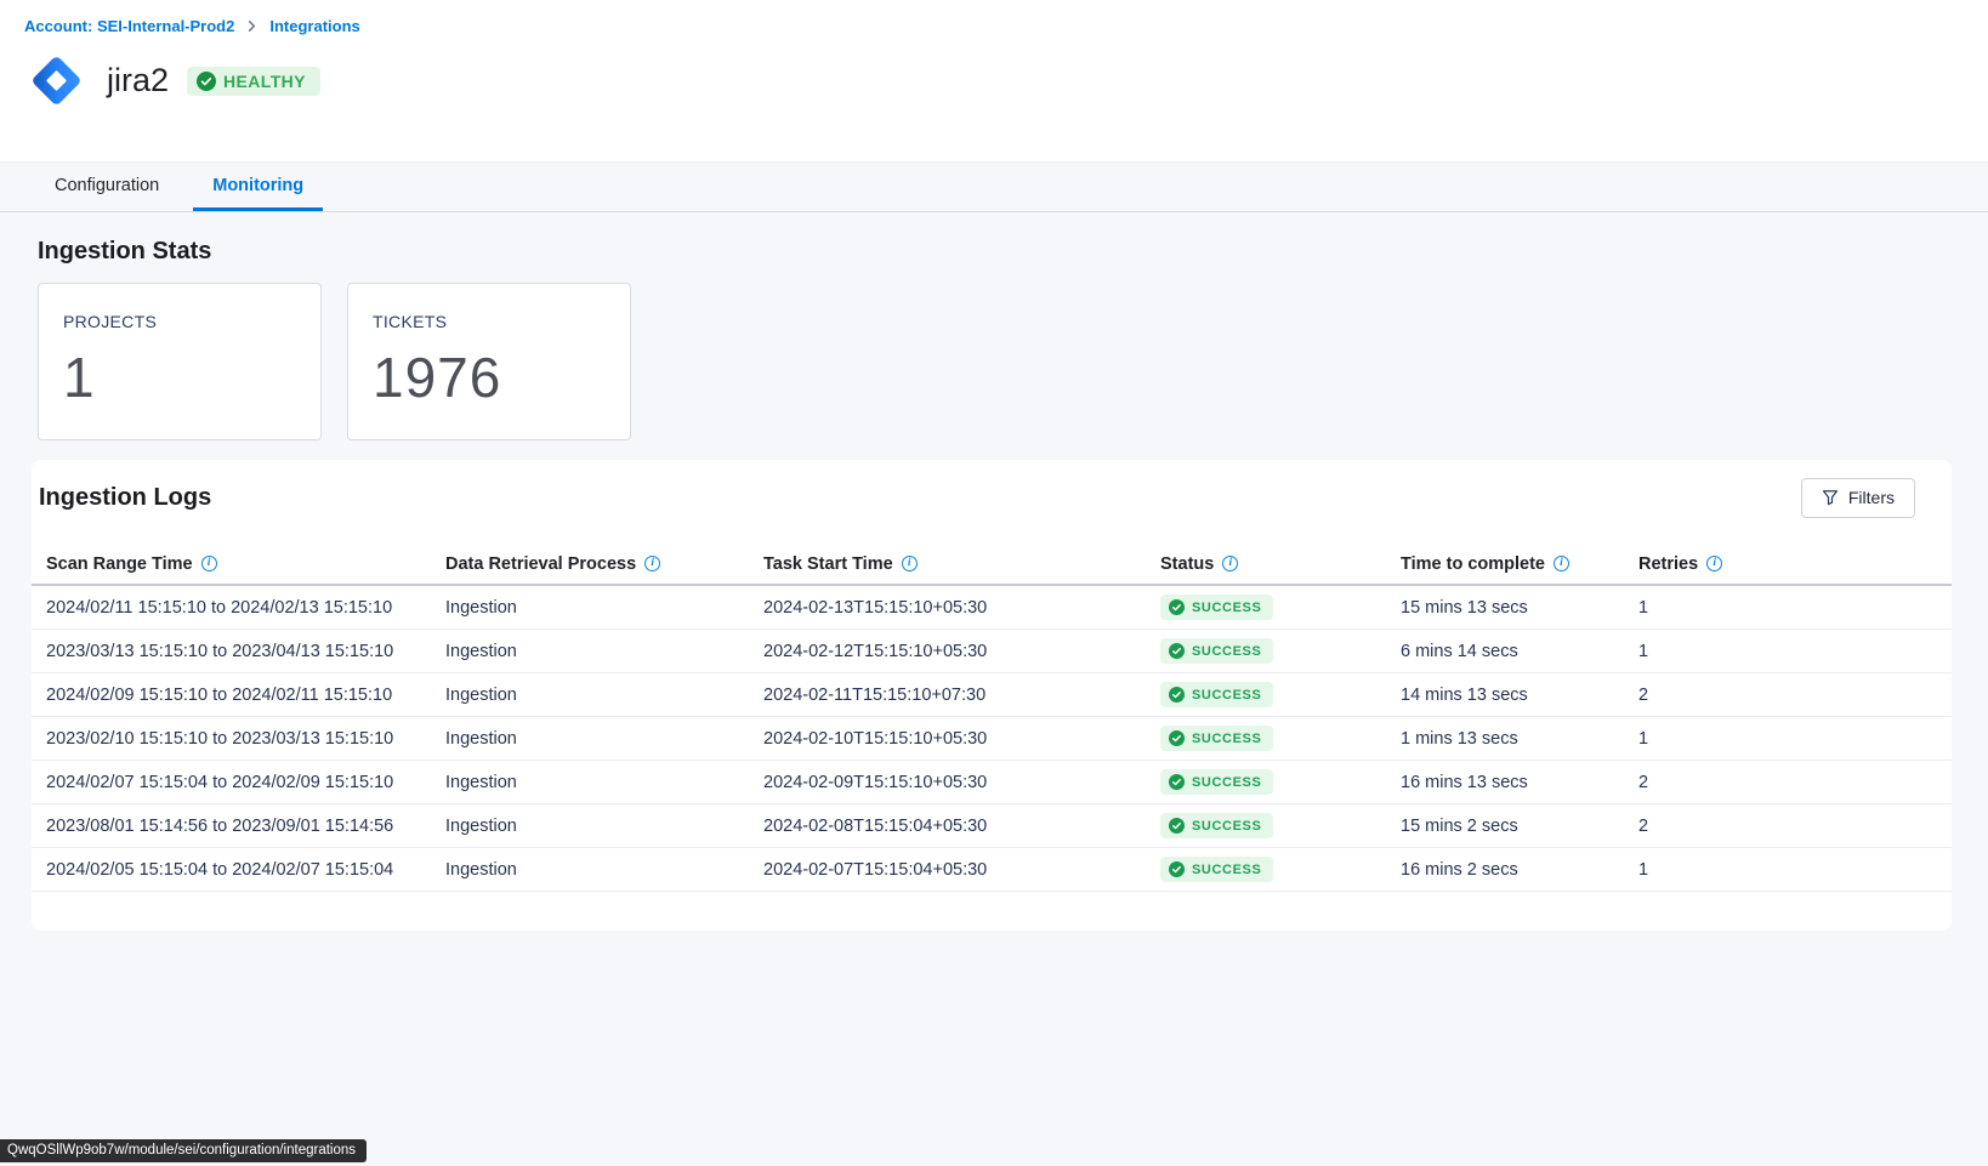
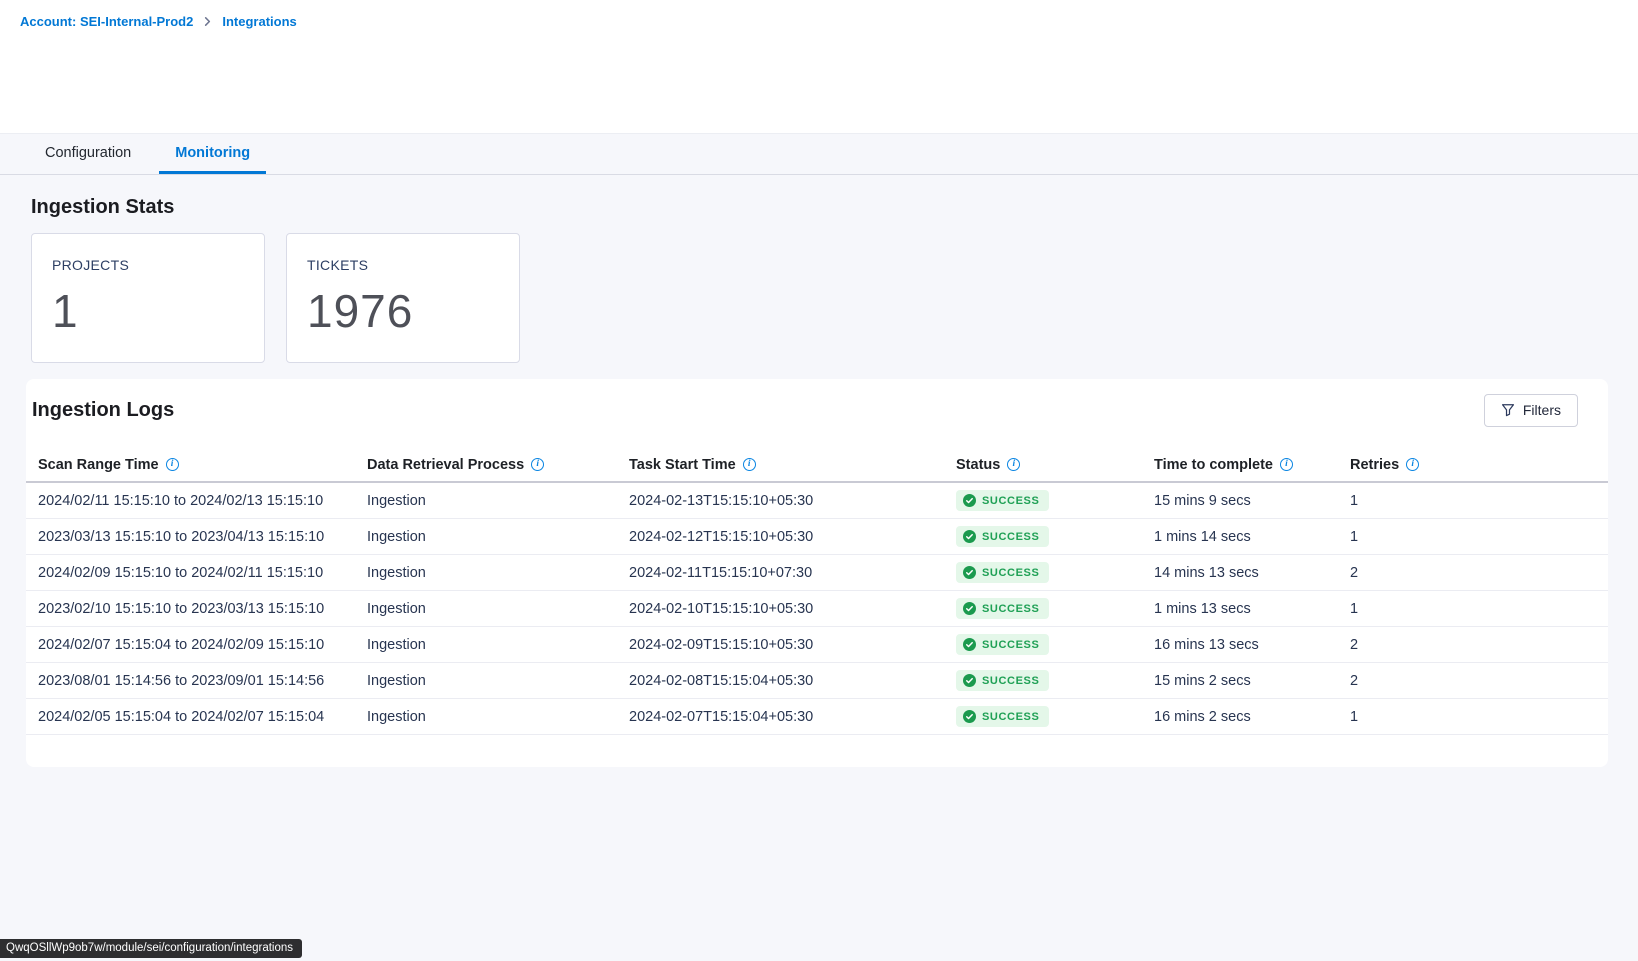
  Account: SEI-Internal-Prod2
  Integrations
- jira2
- HEALTHY
  Configuration
  Monitoring
  Ingestion Stats
  PROJECTS
  1
  TICKETS
  1976
  Ingestion Logs
  Filters
  Scan Range Time
  i
  Data Retrieval Process
  i
  Task Start Time
  i
  Status
  i
  Time to complete
  i
  Retries
  i
  2024/02/11 15:15:10 to 2024/02/13 15:15:10
  Ingestion
  2024-02-13T15:15:10+05:30
  SUCCESS
- 15 mins 13 secs
+ 15 mins 9 secs
  1
  2023/03/13 15:15:10 to 2023/04/13 15:15:10
  Ingestion
  2024-02-12T15:15:10+05:30
  SUCCESS
- 6 mins 14 secs
+ 1 mins 14 secs
  1
  2024/02/09 15:15:10 to 2024/02/11 15:15:10
  Ingestion
  2024-02-11T15:15:10+07:30
  SUCCESS
  14 mins 13 secs
  2
  2023/02/10 15:15:10 to 2023/03/13 15:15:10
  Ingestion
  2024-02-10T15:15:10+05:30
  SUCCESS
  1 mins 13 secs
  1
  2024/02/07 15:15:04 to 2024/02/09 15:15:10
  Ingestion
  2024-02-09T15:15:10+05:30
  SUCCESS
  16 mins 13 secs
  2
  2023/08/01 15:14:56 to 2023/09/01 15:14:56
  Ingestion
  2024-02-08T15:15:04+05:30
  SUCCESS
  15 mins 2 secs
  2
  2024/02/05 15:15:04 to 2024/02/07 15:15:04
  Ingestion
  2024-02-07T15:15:04+05:30
  SUCCESS
  16 mins 2 secs
  1
  QwqOSllWp9ob7w/module/sei/configuration/integrations
